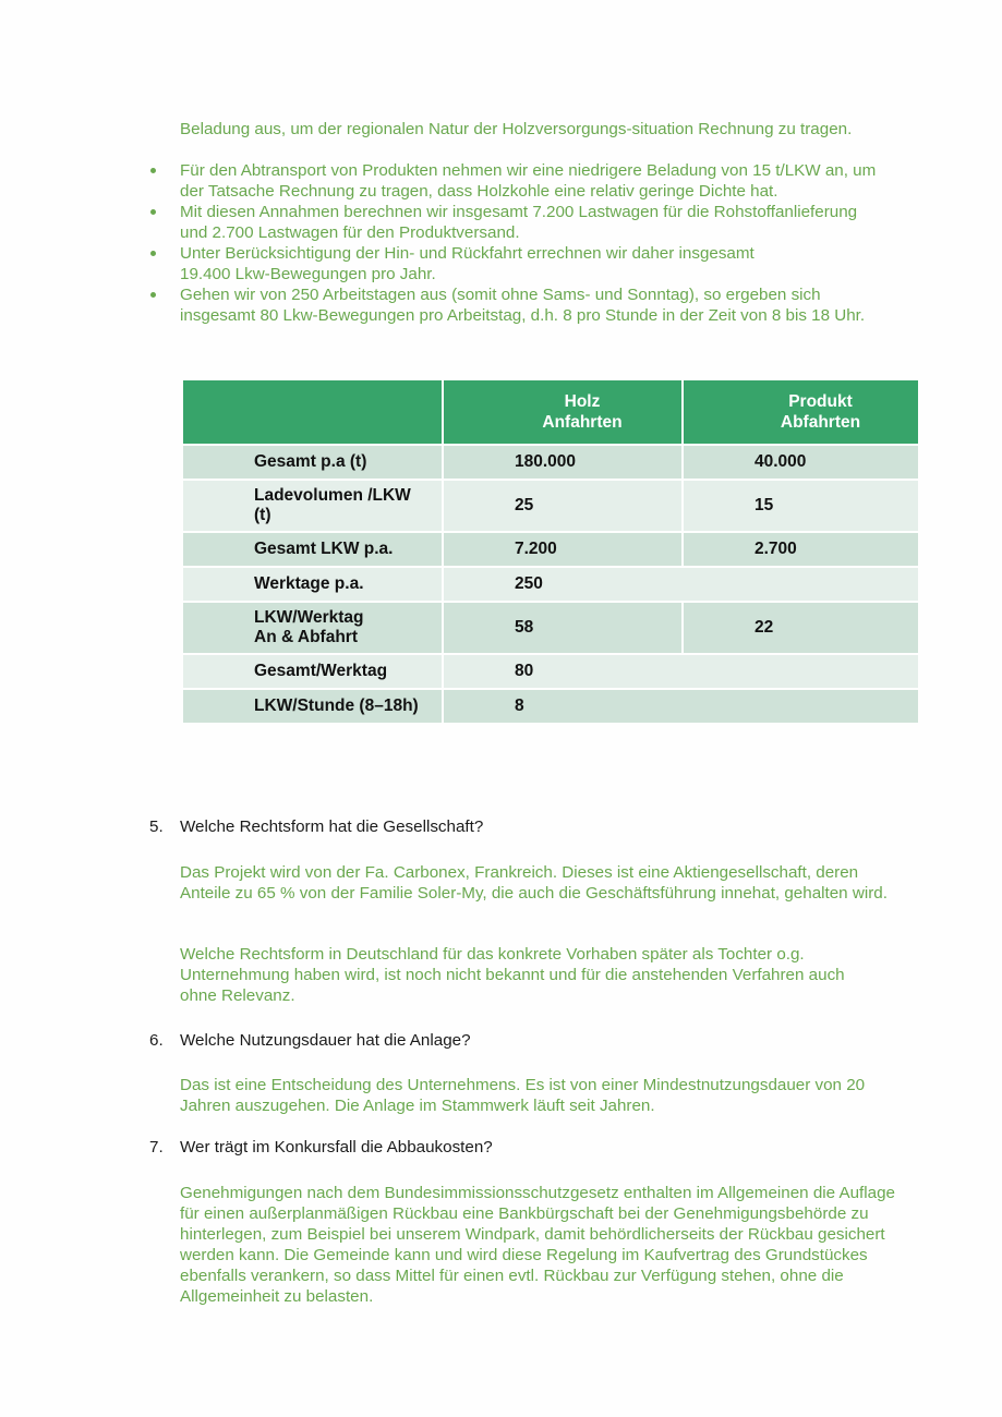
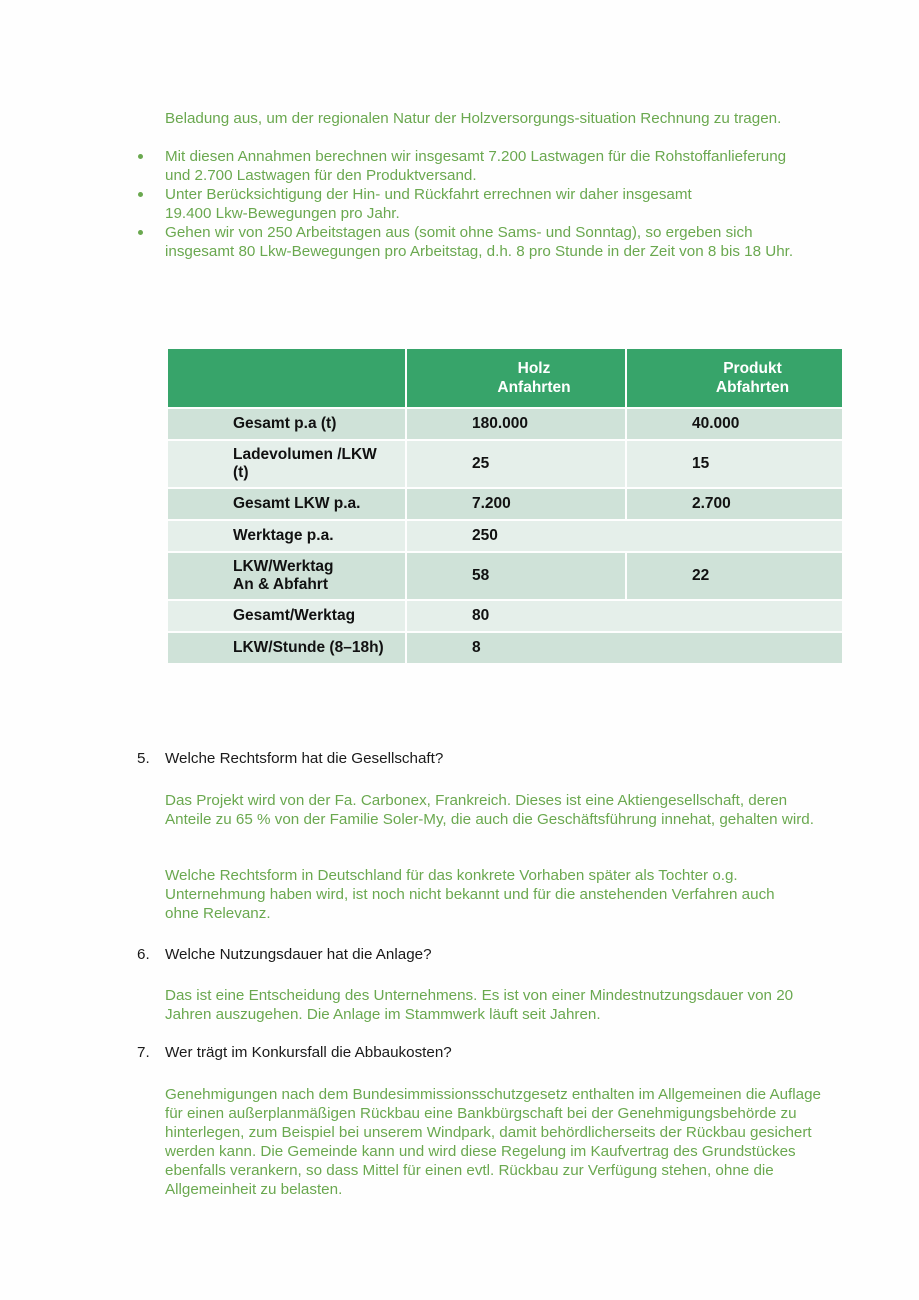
  Beladung aus, um der regionalen Natur der Holzversorgungs-situation Rechnung zu tragen.
- Für den Abtransport von Produkten nehmen wir eine niedrigere Beladung von 15 t/LKW an, um der Tatsache Rechnung zu tragen, dass Holzkohle eine relativ geringe Dichte hat.
  Mit diesen Annahmen berechnen wir insgesamt 7.200 Lastwagen für die Rohstoffanlieferung und 2.700 Lastwagen für den Produktversand.
  Unter Berücksichtigung der Hin- und Rückfahrt errechnen wir daher insgesamt 19.400 Lkw-Bewegungen pro Jahr.
  Gehen wir von 250 Arbeitstagen aus (somit ohne Sams- und Sonntag), so ergeben sich insgesamt 80 Lkw-Bewegungen pro Arbeitstag, d.h. 8 pro Stunde in der Zeit von 8 bis 18 Uhr.
  	HolzAnfahrten	ProduktAbfahrten
  Gesamt p.a (t)	180.000	40.000
  Ladevolumen /LKW(t)	25	15
  Gesamt LKW p.a.	7.200	2.700
  Werktage p.a.	250
  LKW/WerktagAn & Abfahrt	58	22
  Gesamt/Werktag	80
  LKW/Stunde (8–18h)	8
  5. Welche Rechtsform hat die Gesellschaft?
  Das Projekt wird von der Fa. Carbonex, Frankreich. Dieses ist eine Aktiengesellschaft, deren Anteile zu 65 % von der Familie Soler-My, die auch die Geschäftsführung innehat, gehalten wird.
  Welche Rechtsform in Deutschland für das konkrete Vorhaben später als Tochter o.g. Unternehmung haben wird, ist noch nicht bekannt und für die anstehenden Verfahren auch ohne Relevanz.
  6. Welche Nutzungsdauer hat die Anlage?
  Das ist eine Entscheidung des Unternehmens. Es ist von einer Mindestnutzungsdauer von 20 Jahren auszugehen. Die Anlage im Stammwerk läuft seit Jahren.
  7. Wer trägt im Konkursfall die Abbaukosten?
  Genehmigungen nach dem Bundesimmissionsschutzgesetz enthalten im Allgemeinen die Auflage für einen außerplanmäßigen Rückbau eine Bankbürgschaft bei der Genehmigungsbehörde zu hinterlegen, zum Beispiel bei unserem Windpark, damit behördlicherseits der Rückbau gesichert werden kann. Die Gemeinde kann und wird diese Regelung im Kaufvertrag des Grundstückes ebenfalls verankern, so dass Mittel für einen evtl. Rückbau zur Verfügung stehen, ohne die Allgemeinheit zu belasten.
